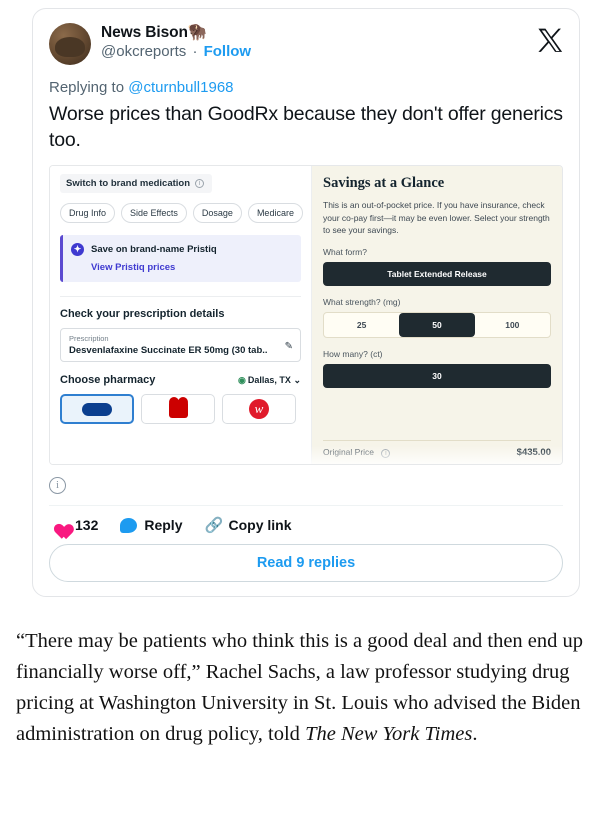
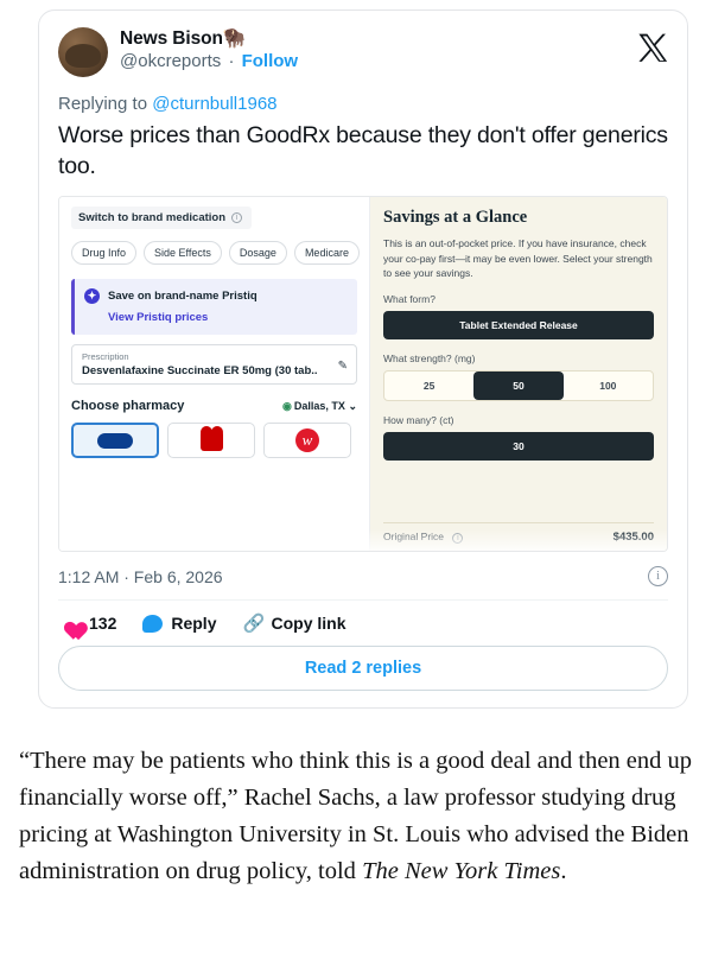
  News Bison🦬
  @okcreports · Follow
  Replying to @cturnbull1968
  Worse prices than GoodRx because they don't offer generics too.
  Switch to brand medication
  Drug Info
  Side Effects
  Dosage
  Medicare
  ✦
  Save on brand-name Pristiq
  View Pristiq prices
- Check your prescription details
  Prescription
  Desvenlafaxine Succinate ER 50mg (30 tab..
  ✎
  Choose pharmacy
  ◉ Dallas, TX ⌄
  w
  Savings at a Glance
  This is an out-of-pocket price. If you have insurance, check your co-pay first—it may be even lower. Select your strength to see your savings.
  What form?
  Tablet Extended Release
  What strength? (mg)
  25
  50
  100
  How many? (ct)
  30
+ 1:12 AM · Feb 6, 2026
  i
  132
  Reply
  🔗
  Copy link
- Read 9 replies
+ Read 2 replies
  “There may be patients who think this is a good deal and then end up financially worse off,” Rachel Sachs, a law professor studying drug pricing at Washington University in St. Louis who advised the Biden administration on drug policy, told The New York Times.
